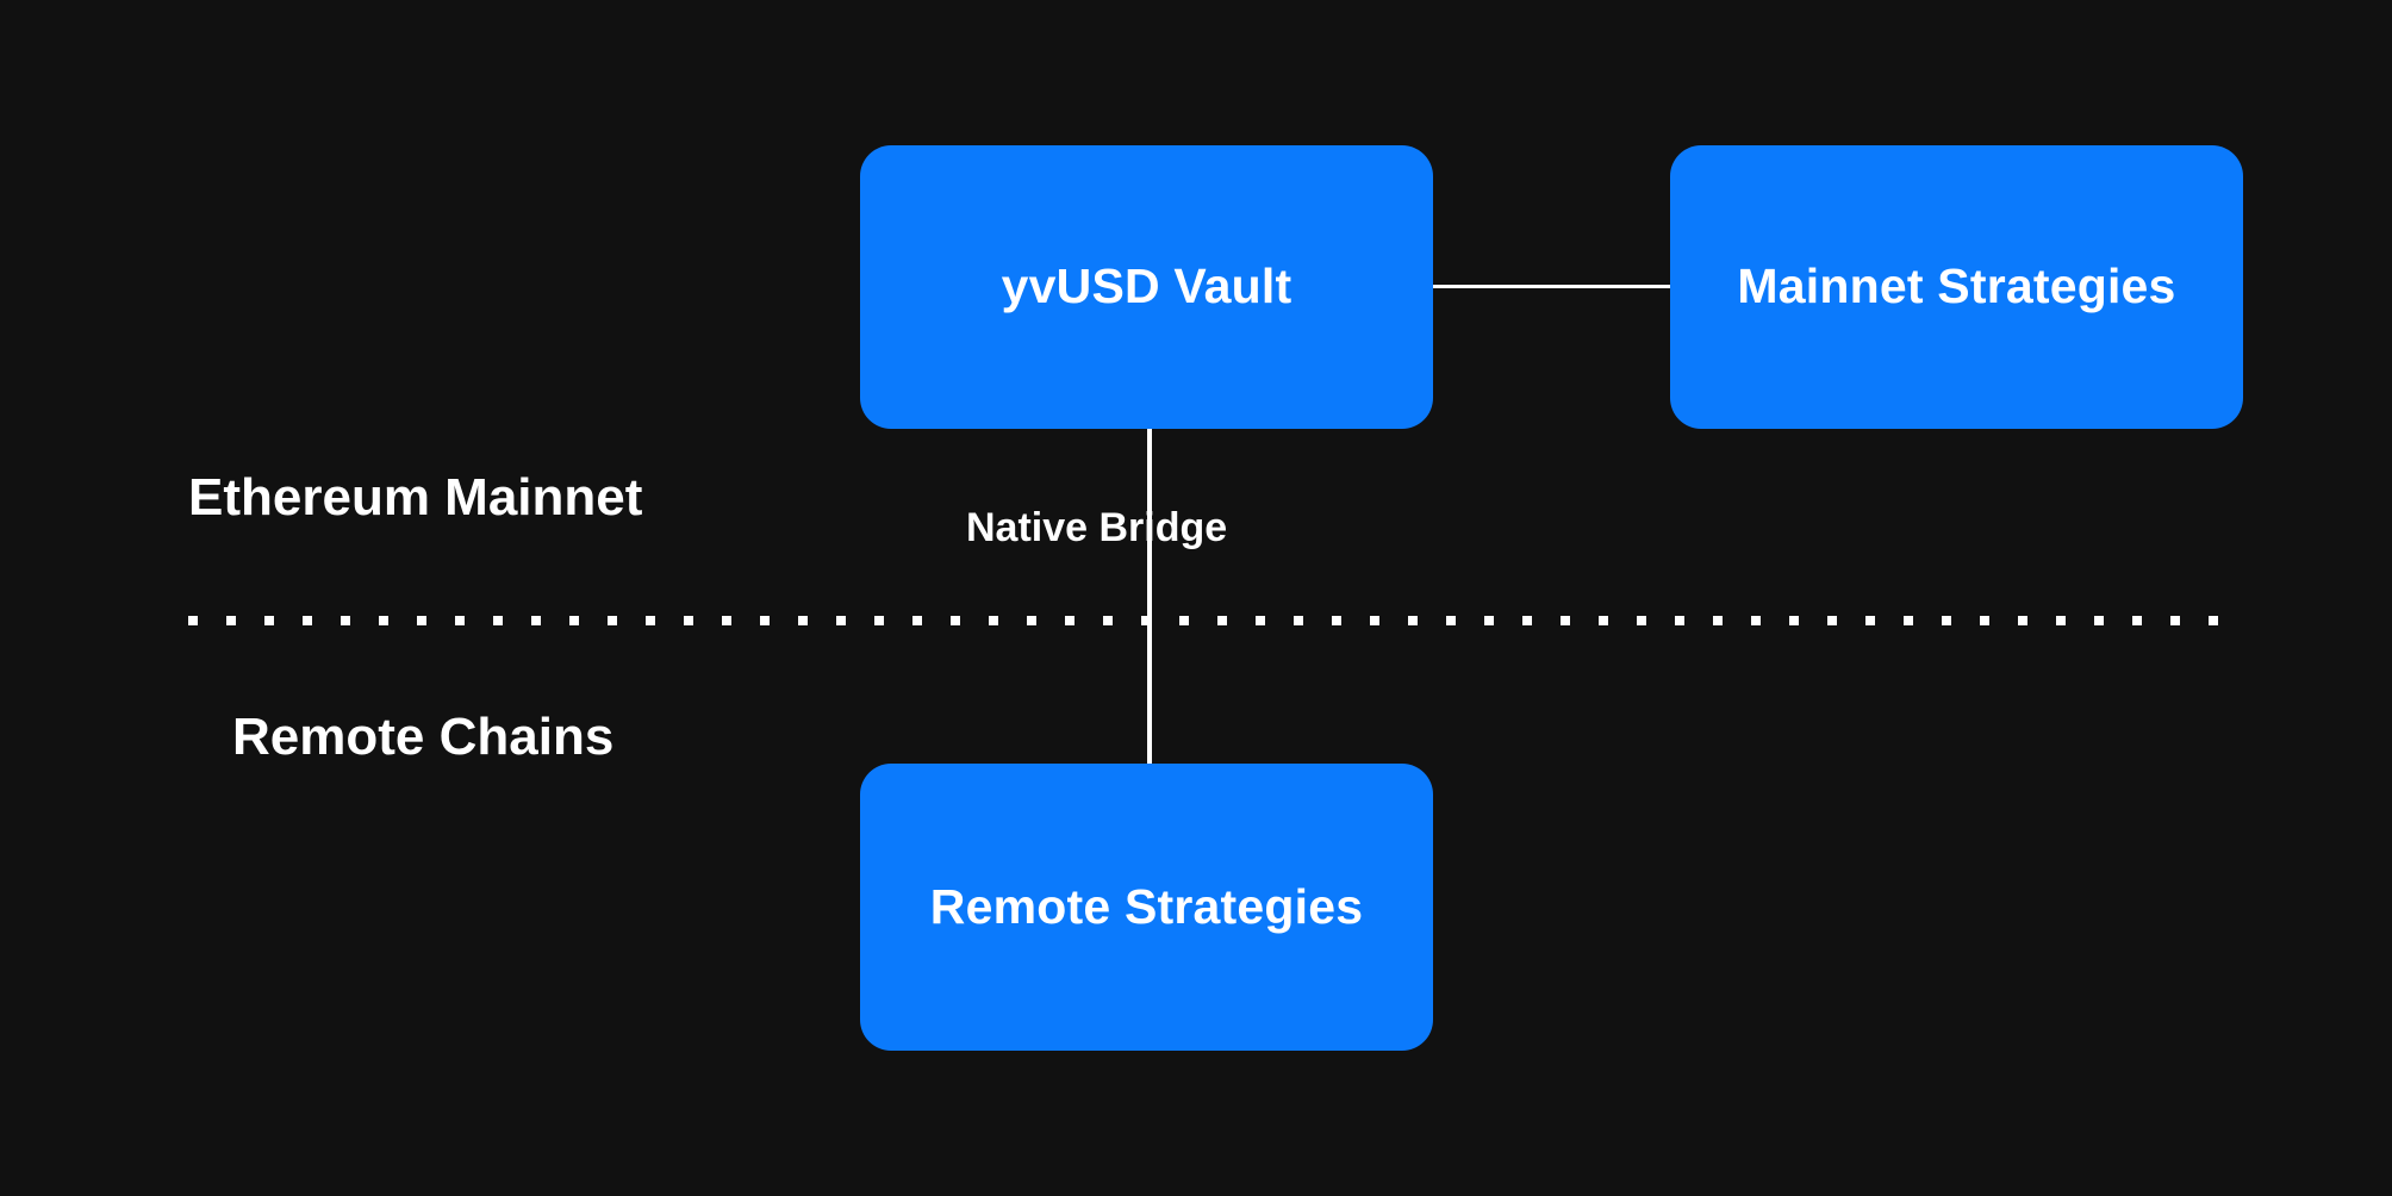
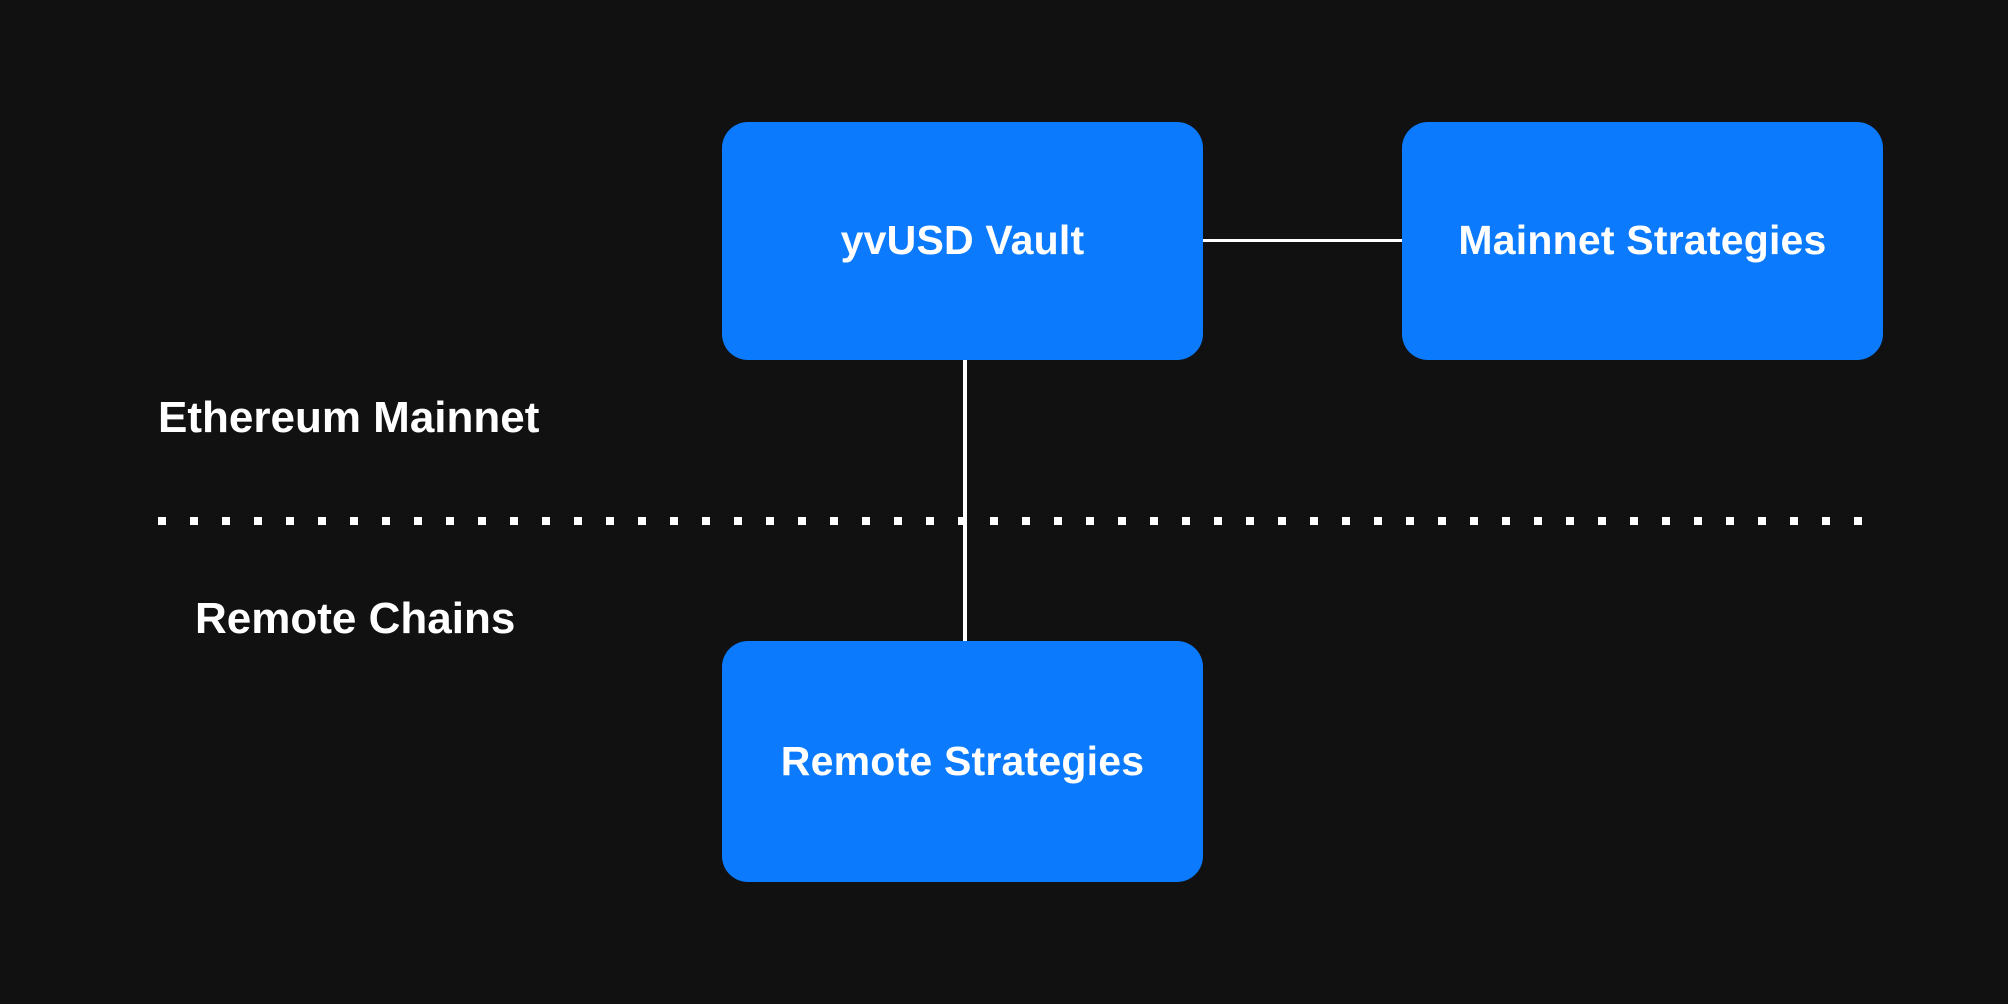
- Native Bridge
  Ethereum Mainnet
  Remote Chains
  yvUSD Vault
  Mainnet Strategies
  Remote Strategies
